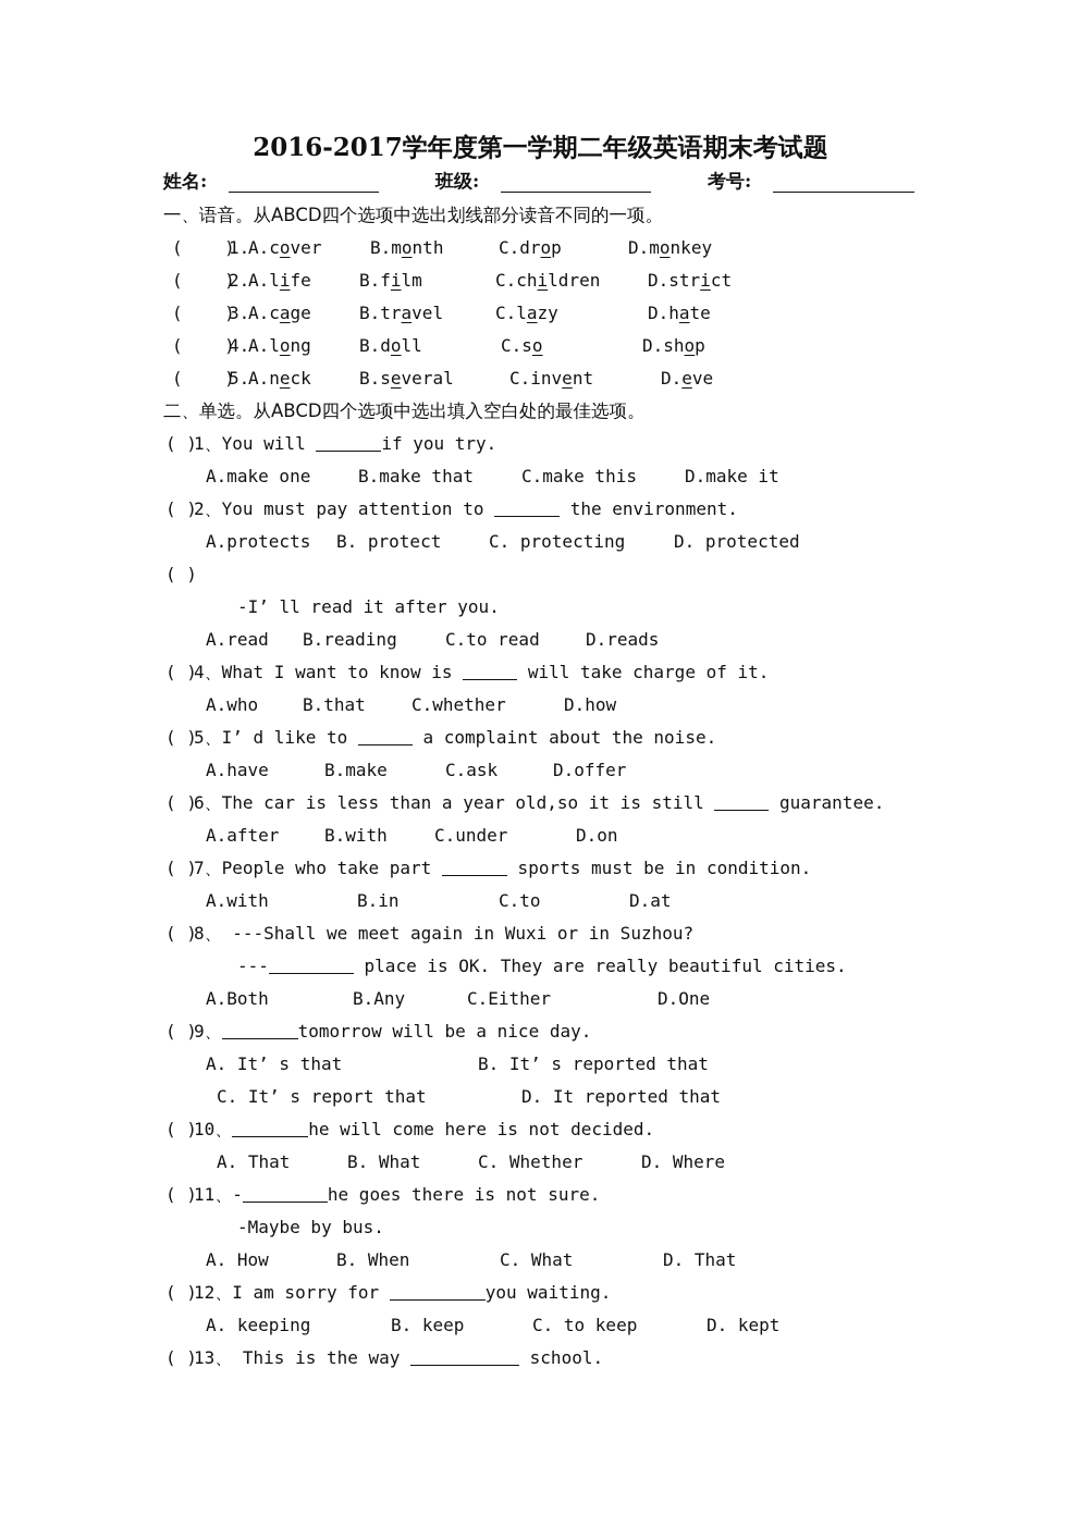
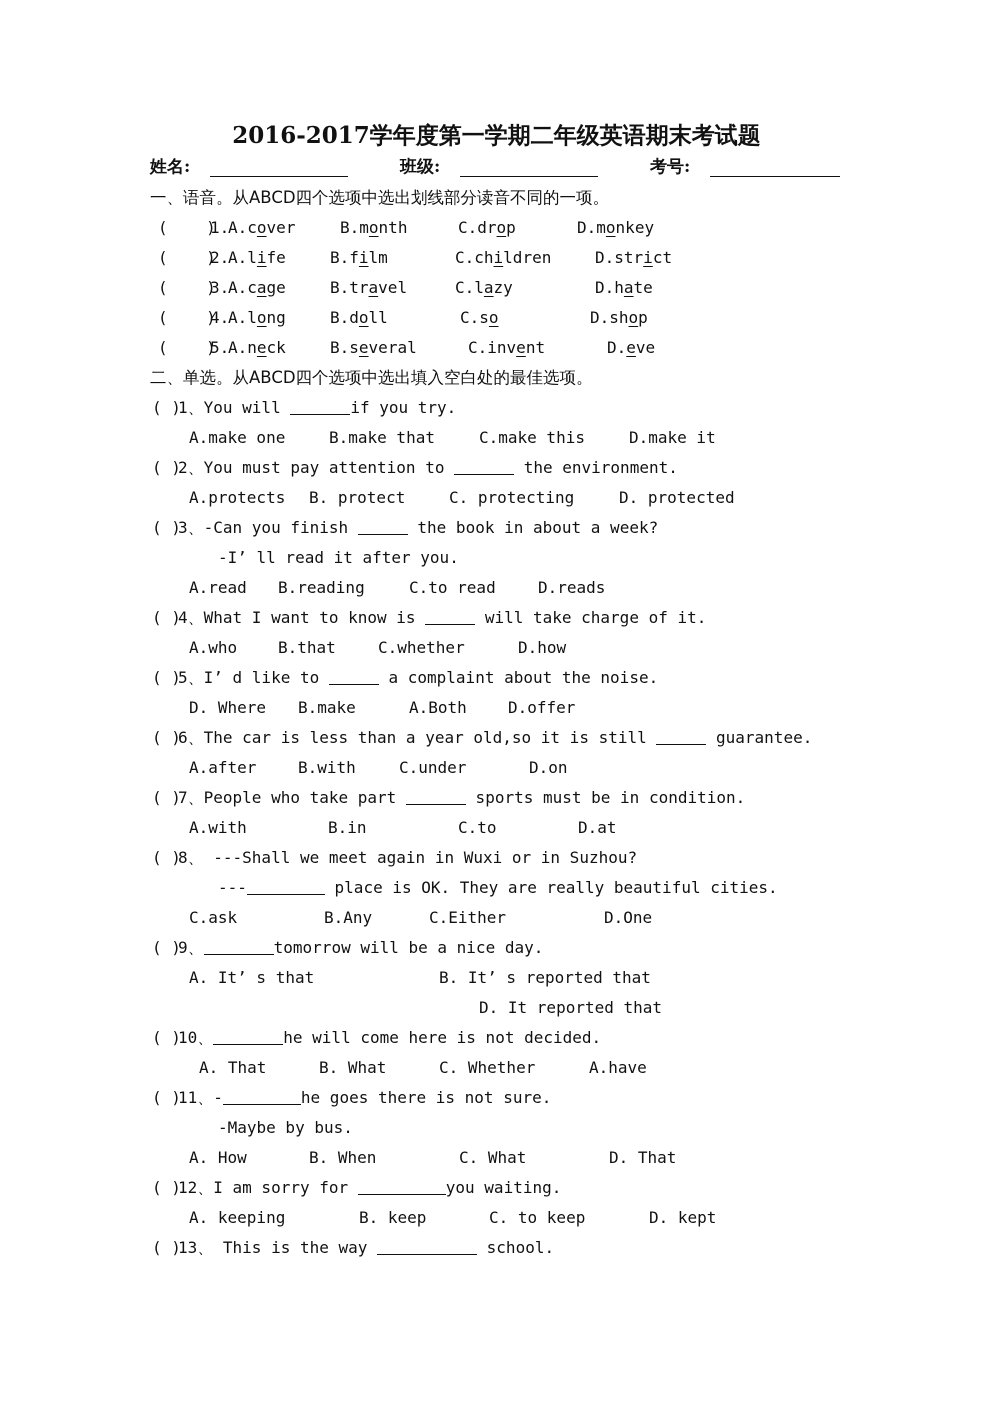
  2016-2017学年度第一学期二年级英语期末考试题
  姓名:
  班级:
  考号:
  一、语音。从ABCD四个选项中选出划线部分读音不同的一项。
  ( )
  1.
  A.cover
  B.month
  C.drop
  D.monkey
  ( )
  2.
  A.life
  B.film
  C.children
  D.strict
  ( )
  3.
  A.cage
  B.travel
  C.lazy
  D.hate
  ( )
  4.
  A.long
  B.doll
  C.so
  D.shop
  ( )
  5.
  A.neck
  B.several
  C.invent
  D.eve
  二、单选。从ABCD四个选项中选出填入空白处的最佳选项。
  ( )
  1、You will if you try.
  A.make one
  B.make that
  C.make this
  D.make it
  ( )
  2、You must pay attention to the environment.
  A.protects
  B. protect
  C. protecting
  D. protected
  ( )
+ 3、-Can you finish the book in about a week?
  -I’ ll read it after you.
  A.read
  B.reading
  C.to read
  D.reads
  ( )
  4、What I want to know is will take charge of it.
  A.who
  B.that
  C.whether
  D.how
  ( )
  5、I’ d like to a complaint about the noise.
- A.have
+ D. Where
  B.make
- C.ask
+ A.Both
  D.offer
  ( )
  6、The car is less than a year old,so it is still guarantee.
  A.after
  B.with
  C.under
  D.on
  ( )
  7、People who take part sports must be in condition.
  A.with
  B.in
  C.to
  D.at
  ( )
  8、 ---Shall we meet again in Wuxi or in Suzhou?
  --- place is OK. They are really beautiful cities.
- A.Both
+ C.ask
  B.Any
  C.Either
  D.One
  ( )
  9、 tomorrow will be a nice day.
  A. It’ s that
  B. It’ s reported that
- C. It’ s report that
  D. It reported that
  ( )
  10、 he will come here is not decided.
  A. That
  B. What
  C. Whether
- D. Where
+ A.have
  ( )
  11、- he goes there is not sure.
  -Maybe by bus.
  A. How
  B. When
  C. What
  D. That
  ( )
  12、I am sorry for you waiting.
  A. keeping
  B. keep
  C. to keep
  D. kept
  ( )
  13、 This is the way school.
